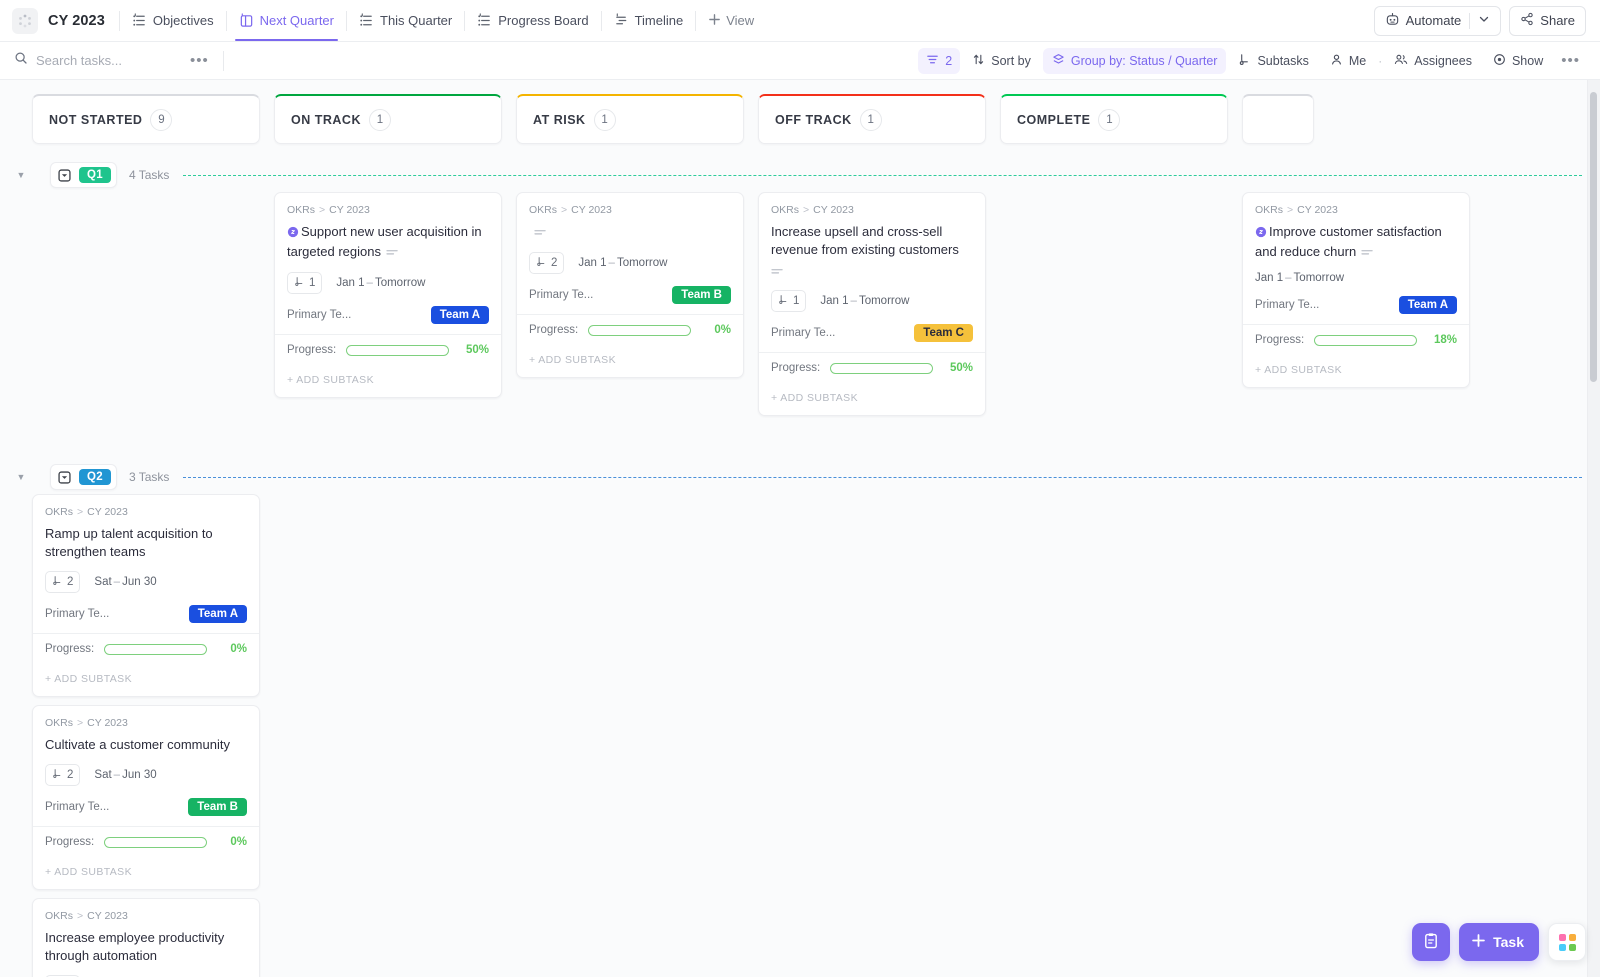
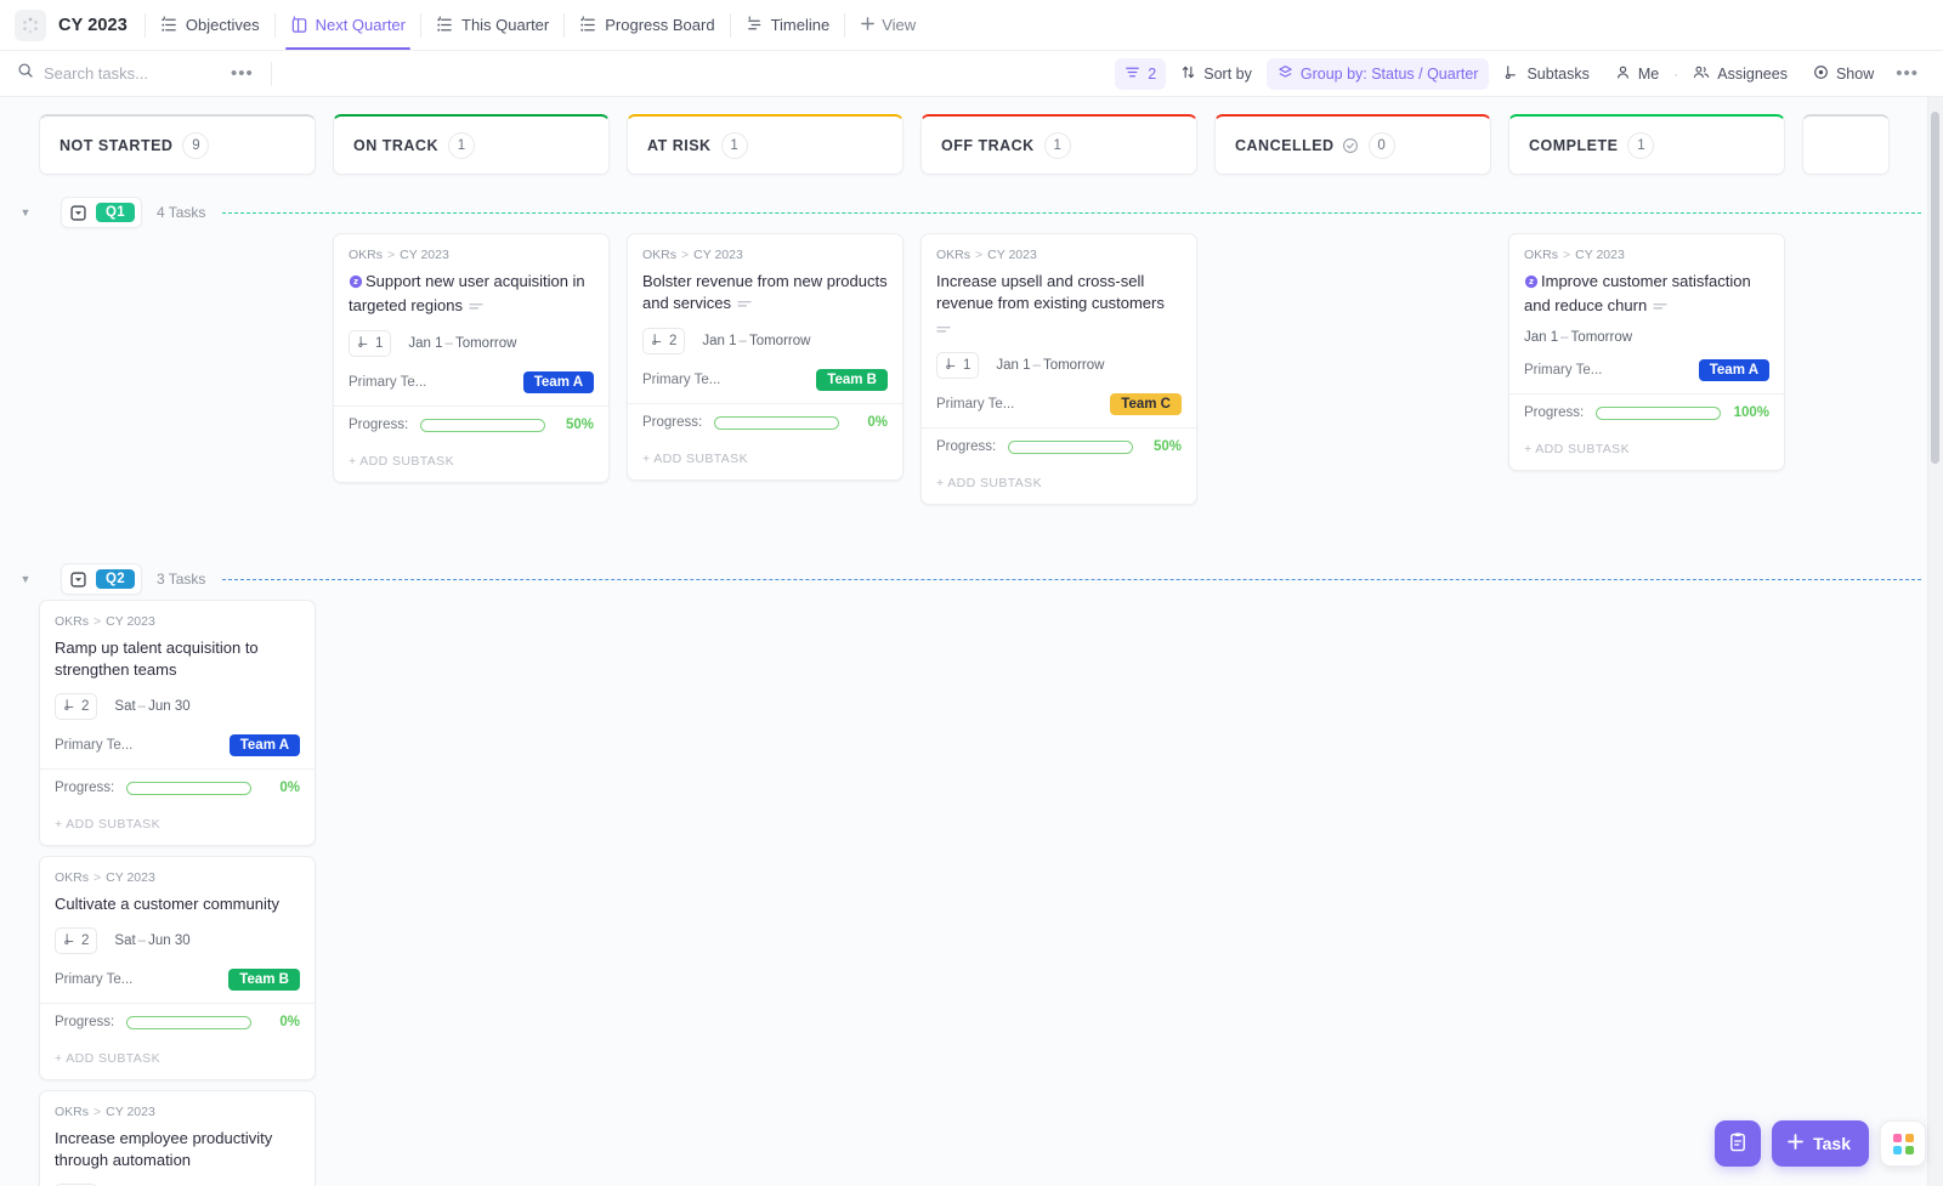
  CY 2023
  Objectives
  Next Quarter
  This Quarter
  Progress Board
  Timeline
  View
- Automate
- Share
  Search tasks...
  •••
  2
  Sort by
  Group by: Status / Quarter
  Subtasks
  Me
  ·
  Assignees
  Show
  •••
  NOT STARTED
  9
  ON TRACK
  1
  AT RISK
  1
  OFF TRACK
  1
+ CANCELLED
+ 0
  COMPLETE
  1
  ▼
  Q1
  4 Tasks
  OKRs
  >
  CY 2023
  Support new user acquisition in targeted regions
  1
  Jan 1 – Tomorrow
  Primary Te...
  Team A
  Progress:
  50%
  + ADD SUBTASK
  OKRs
  >
  CY 2023
+ Bolster revenue from new products and services
  2
  Jan 1 – Tomorrow
  Primary Te...
  Team B
  Progress:
  0%
  + ADD SUBTASK
  OKRs
  >
  CY 2023
  Increase upsell and cross-sell revenue from existing customers
  1
  Jan 1 – Tomorrow
  Primary Te...
  Team C
  Progress:
  50%
  + ADD SUBTASK
  OKRs
  >
  CY 2023
  Improve customer satisfaction and reduce churn
  Jan 1 – Tomorrow
  Primary Te...
  Team A
  Progress:
- 18%
+ 100%
  + ADD SUBTASK
  ▼
  Q2
  3 Tasks
  OKRs
  >
  CY 2023
  Ramp up talent acquisition to strengthen teams
  2
  Sat – Jun 30
  Primary Te...
  Team A
  Progress:
  0%
  + ADD SUBTASK
  OKRs
  >
  CY 2023
  Cultivate a customer community
  2
  Sat – Jun 30
  Primary Te...
  Team B
  Progress:
  0%
  + ADD SUBTASK
  OKRs
  >
  CY 2023
  Increase employee productivity through automation
  Task
